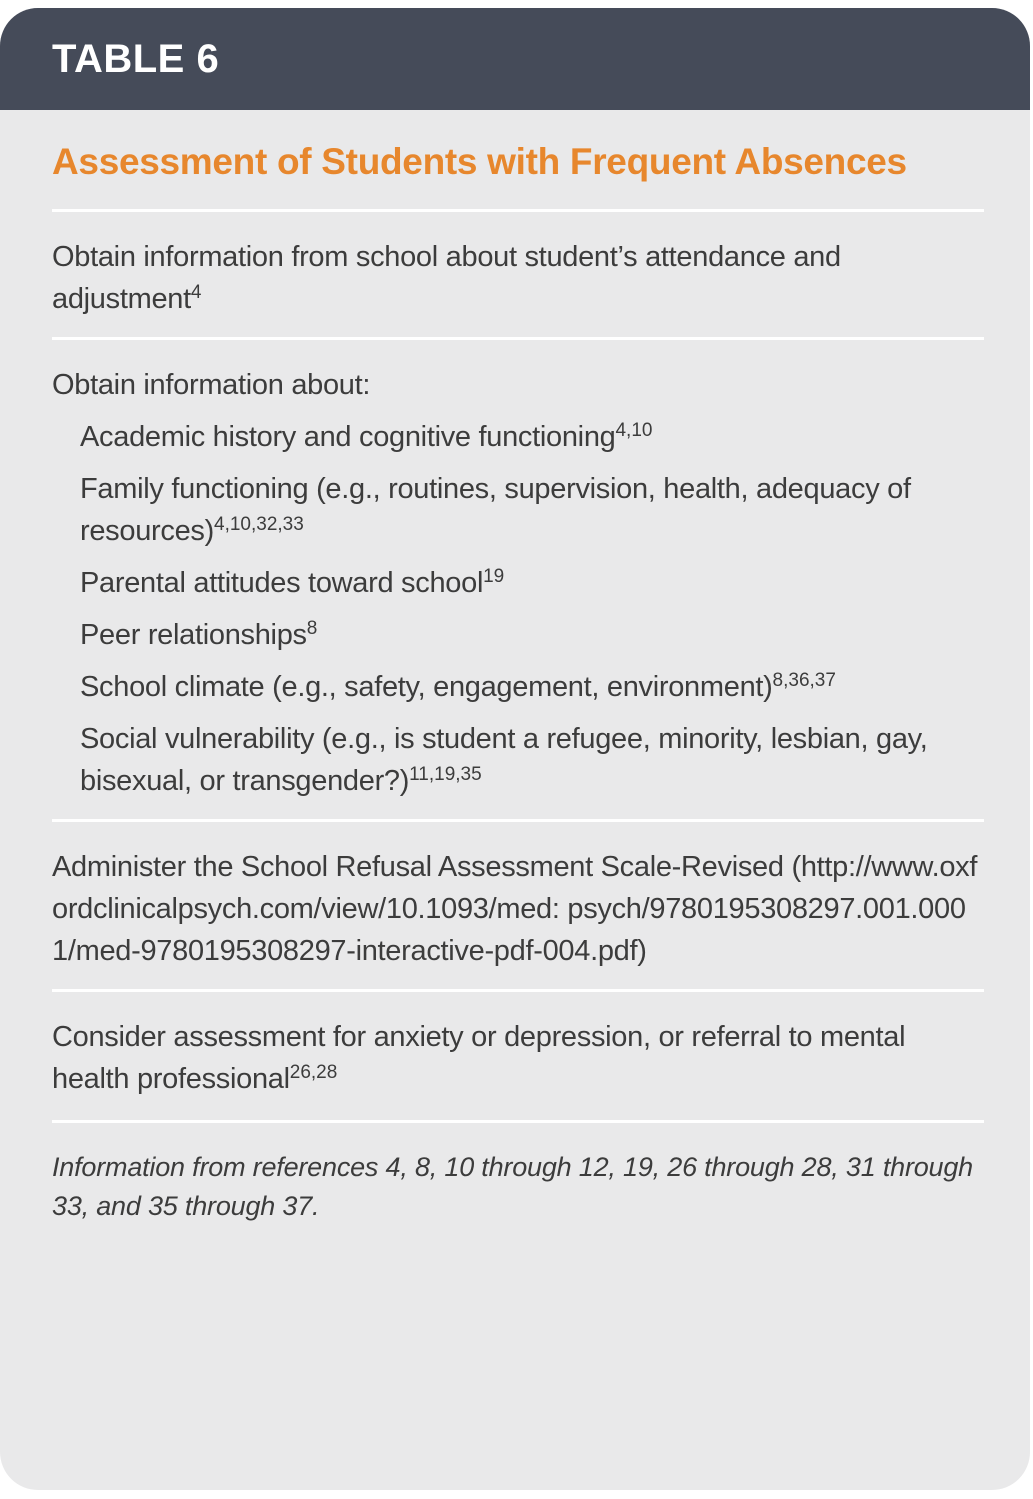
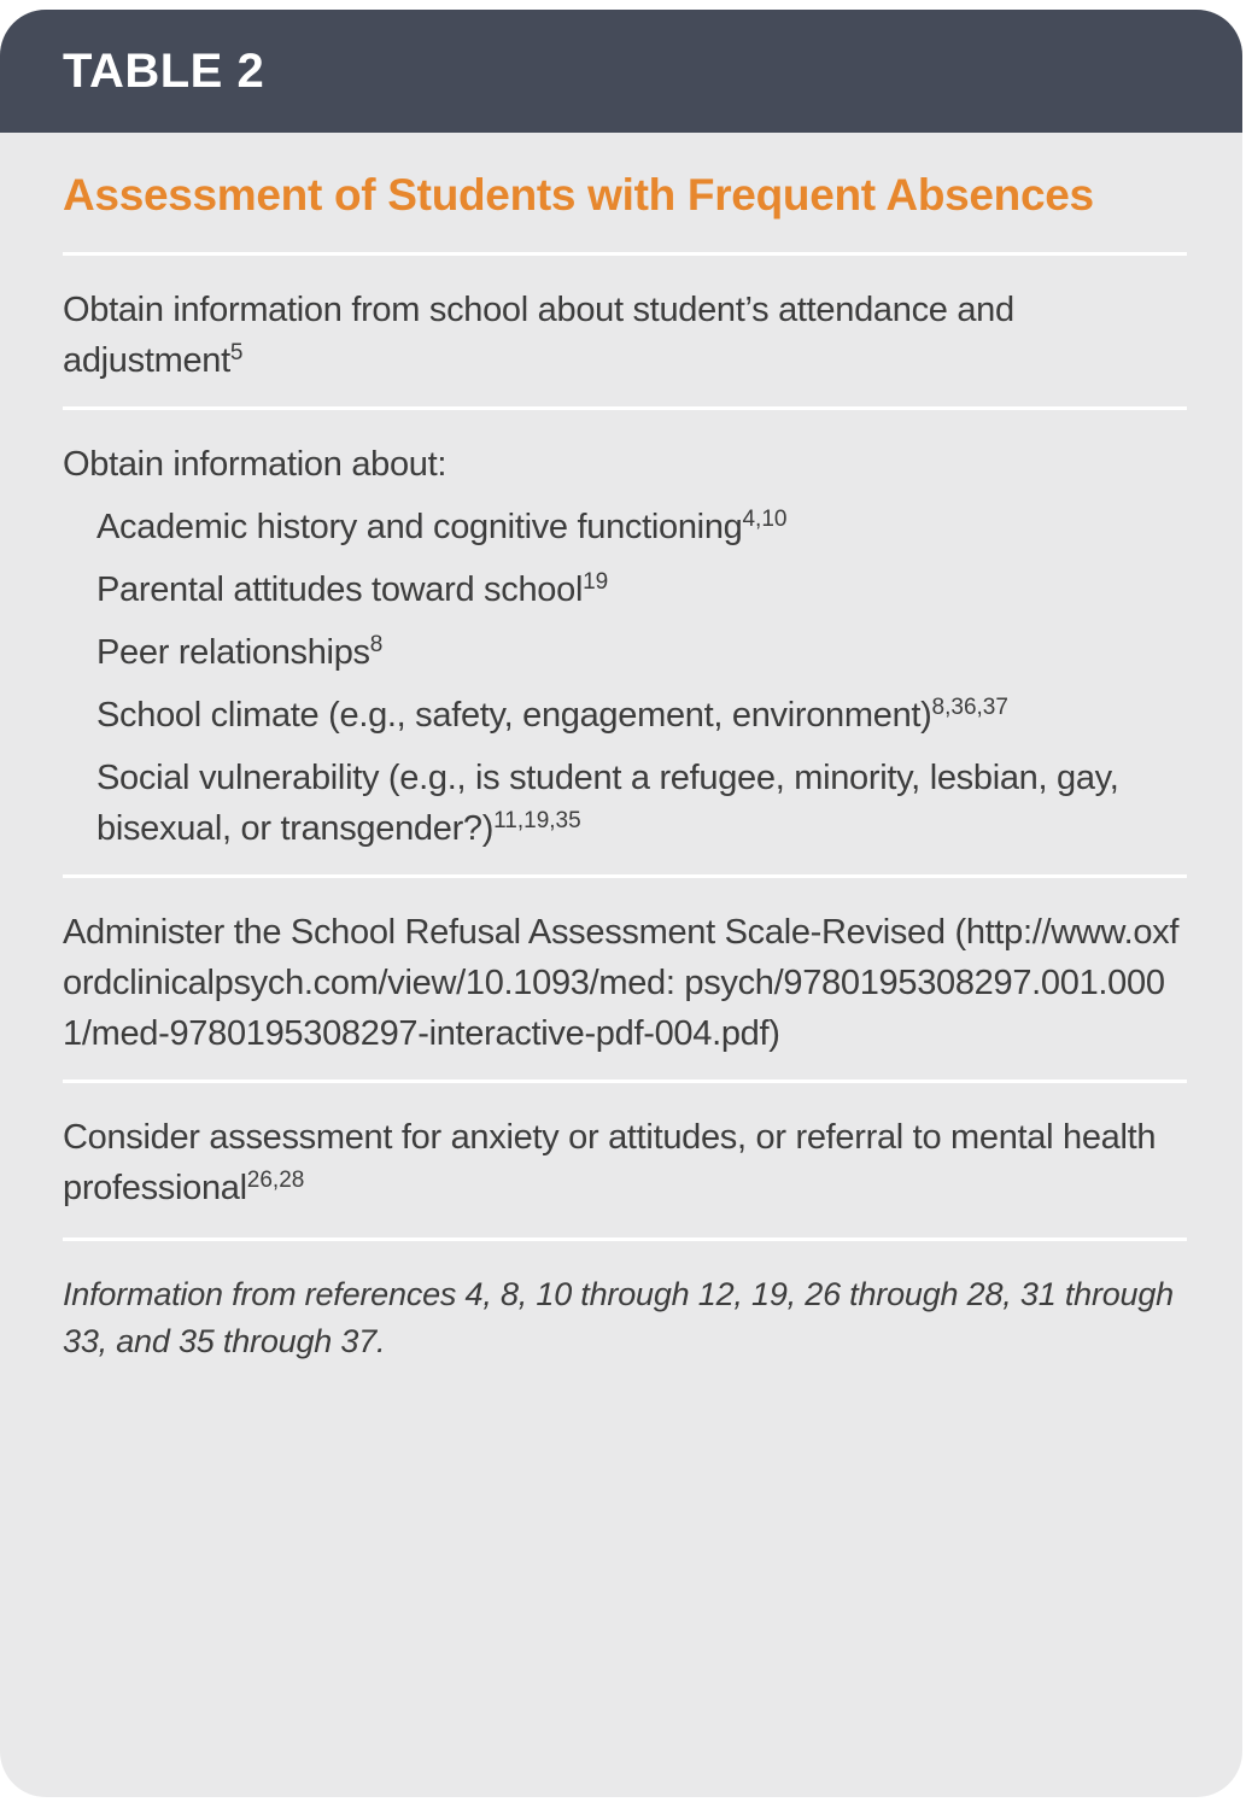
- TABLE 6
+ TABLE 2
  Assessment of Students with Frequent Absences
- Obtain information from school about student’s attendance and adjustment4
+ Obtain information from school about student’s attendance and adjustment5
  Obtain information about:
  Academic history and cognitive functioning4,10
- Family functioning (e.g., routines, supervision, health, adequacy of resources)4,10,32,33
  Parental attitudes toward school19
  Peer relationships8
  School climate (e.g., safety, engagement, environment)8,36,37
  Social vulnerability (e.g., is student a refugee, minority, lesbian, gay, bisexual, or transgender?)11,19,35
  Administer the School Refusal Assessment Scale-Revised (http://www.oxfordclinicalpsych.com/view/10.1093/med: psych/9780195308297.001.0001/med-9780195308297-interactive-pdf-004.pdf)
- Consider assessment for anxiety or depression, or referral to mental health professional26,28
+ Consider assessment for anxiety or attitudes, or referral to mental health professional26,28
  Information from references 4, 8, 10 through 12, 19, 26 through 28, 31 through 33, and 35 through 37.
